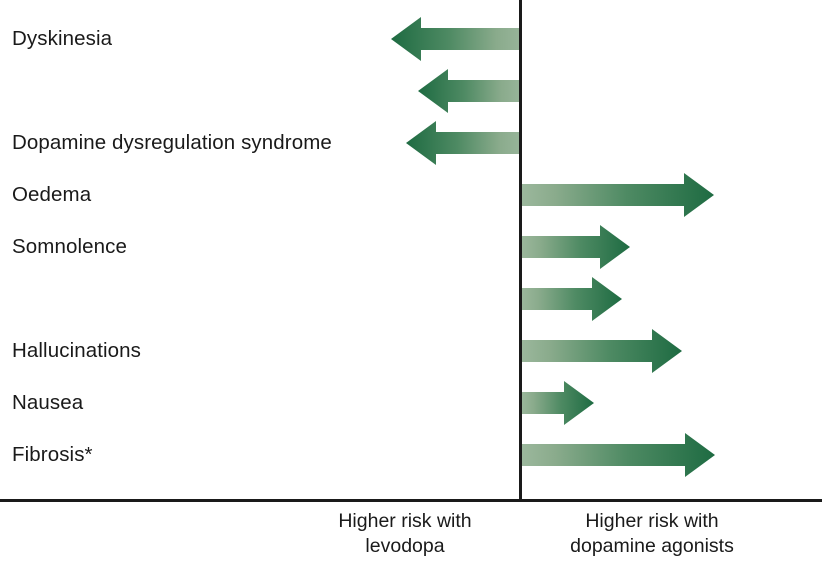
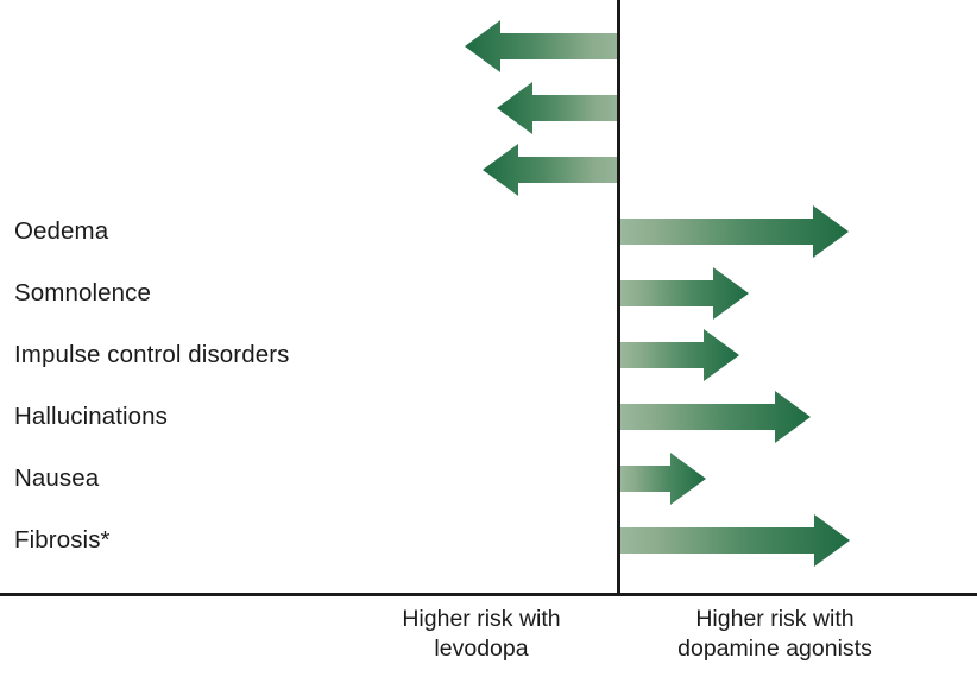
- Dyskinesia
- Dopamine dysregulation syndrome
  Oedema
  Somnolence
+ Impulse control disorders
  Hallucinations
  Nausea
  Fibrosis*
  Higher risk with
  levodopa
  Higher risk with
  dopamine agonists
